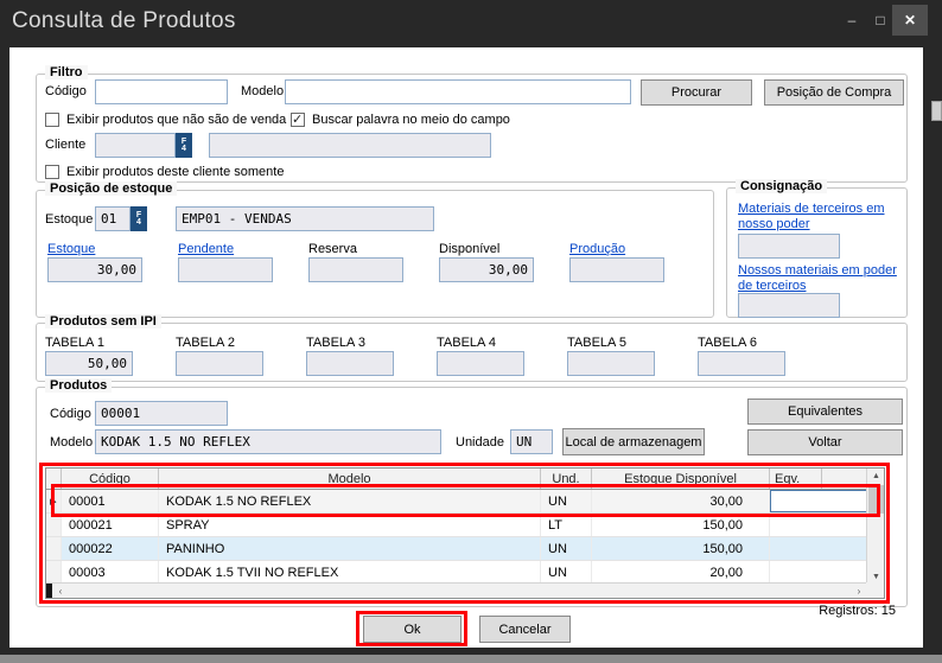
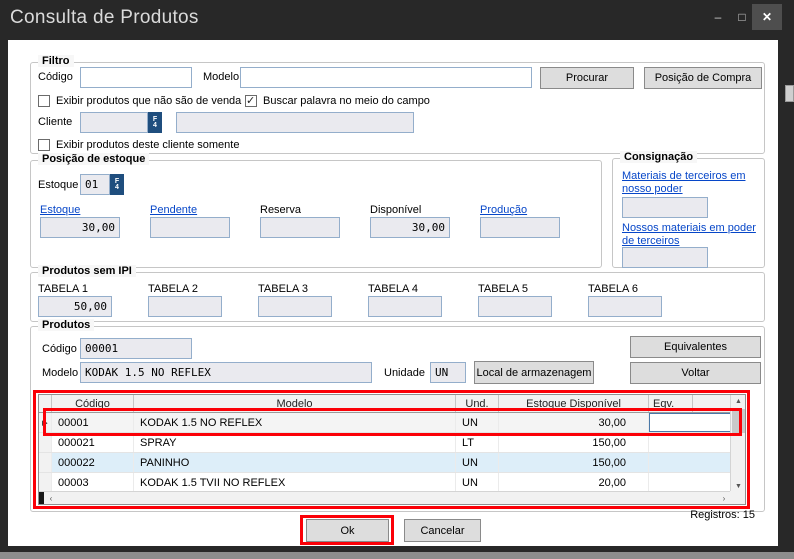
  Consulta de Produtos
  –
  □
  ✕
  Filtro
  Código
  Modelo
  Procurar
  Posição de Compra
  Exibir produtos que não são de venda
  Buscar palavra no meio do campo
  Cliente
  Exibir produtos deste cliente somente
  Posição de estoque
  Estoque
  01
- EMP01 - VENDAS
  Estoque
  30,00
  Pendente
  Reserva
  Disponível
  30,00
  Produção
  Consignação
  Materiais de terceiros em nosso poder
  Nossos materiais em poder de terceiros
  Produtos sem IPI
  TABELA 1
  50,00
  TABELA 2
  TABELA 3
  TABELA 4
  TABELA 5
  TABELA 6
  Produtos
  Código
  00001
  Modelo
  KODAK 1.5 NO REFLEX
  Unidade
  UN
  Local de armazenagem
  Equivalentes
  Voltar
  Código
  Modelo
  Und.
  Estoque Disponível
  Eqv.
  00001
  KODAK 1.5 NO REFLEX
  UN
  30,00
  000021
  SPRAY
  LT
  150,00
  000022
  PANINHO
  UN
  150,00
  00003
  KODAK 1.5 TVII NO REFLEX
  UN
  20,00
  ‹
  ›
  Ok
  Cancelar
  Registros: 15
